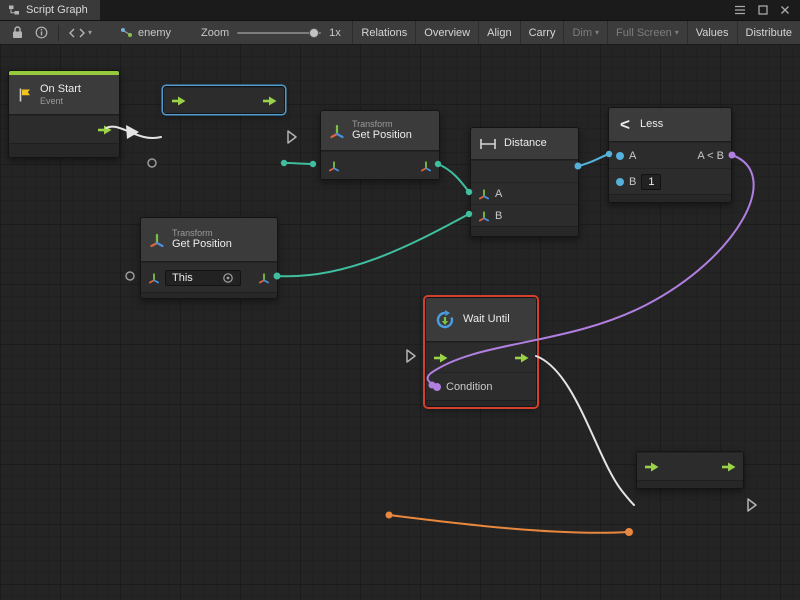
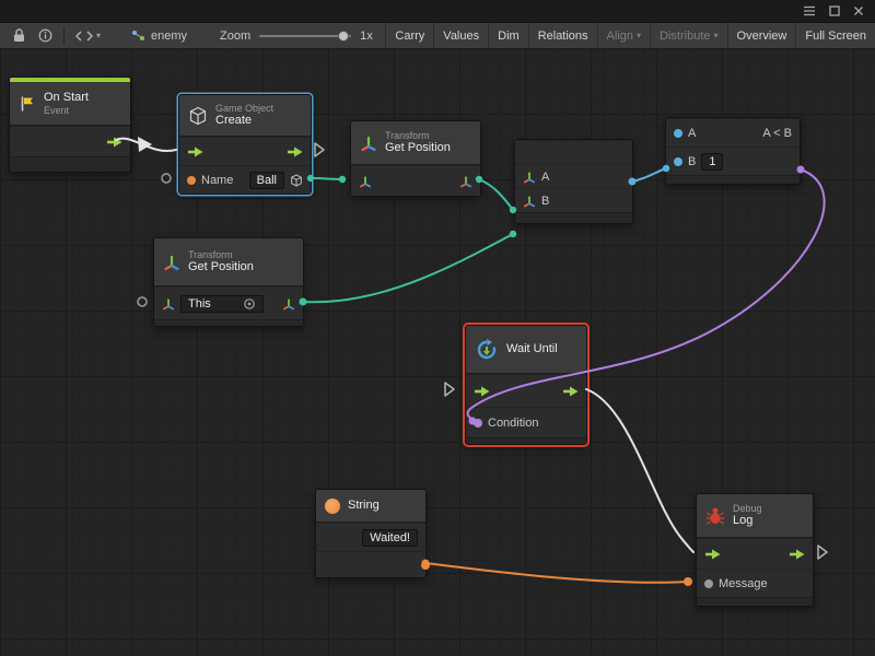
- Script Graph
  ▾
  enemy
  Zoom
  1x
- Relations
+ Carry
- Overview
+ Values
- Align
+ Dim
- Carry
+ Relations
- Dim
+ Align
  ▾
- Full Screen
+ Distribute
  ▾
- Values
+ Overview
- Distribute
+ Full Screen
  On Start
  Event
+ Game Object
+ Create
+ Name
+ Ball
  Transform
  Get Position
- Distance
  A
  B
- <
- Less
  A
  A < B
  B
  1
  Transform
  Get Position
  This
  Wait Until
  Condition
+ String
+ Waited!
+ Debug
+ Log
+ Message
